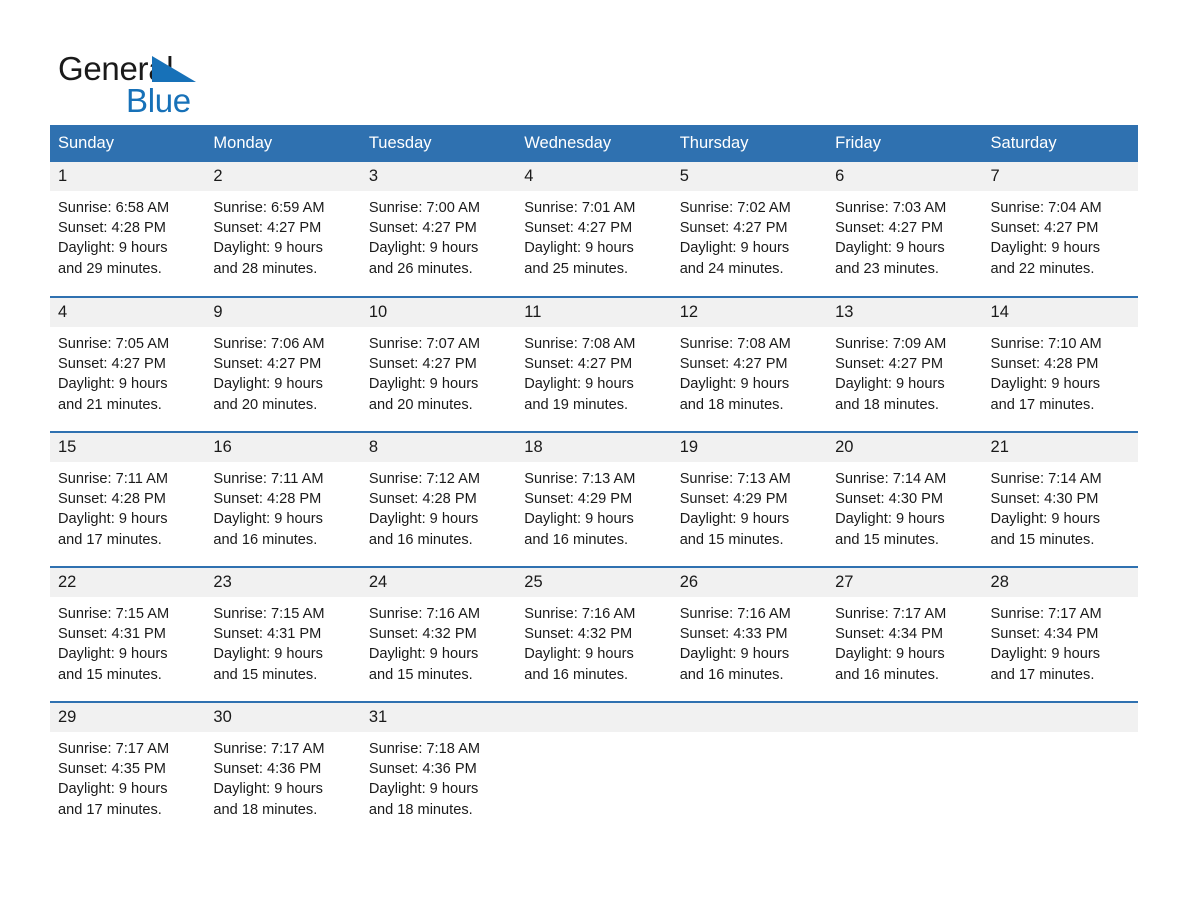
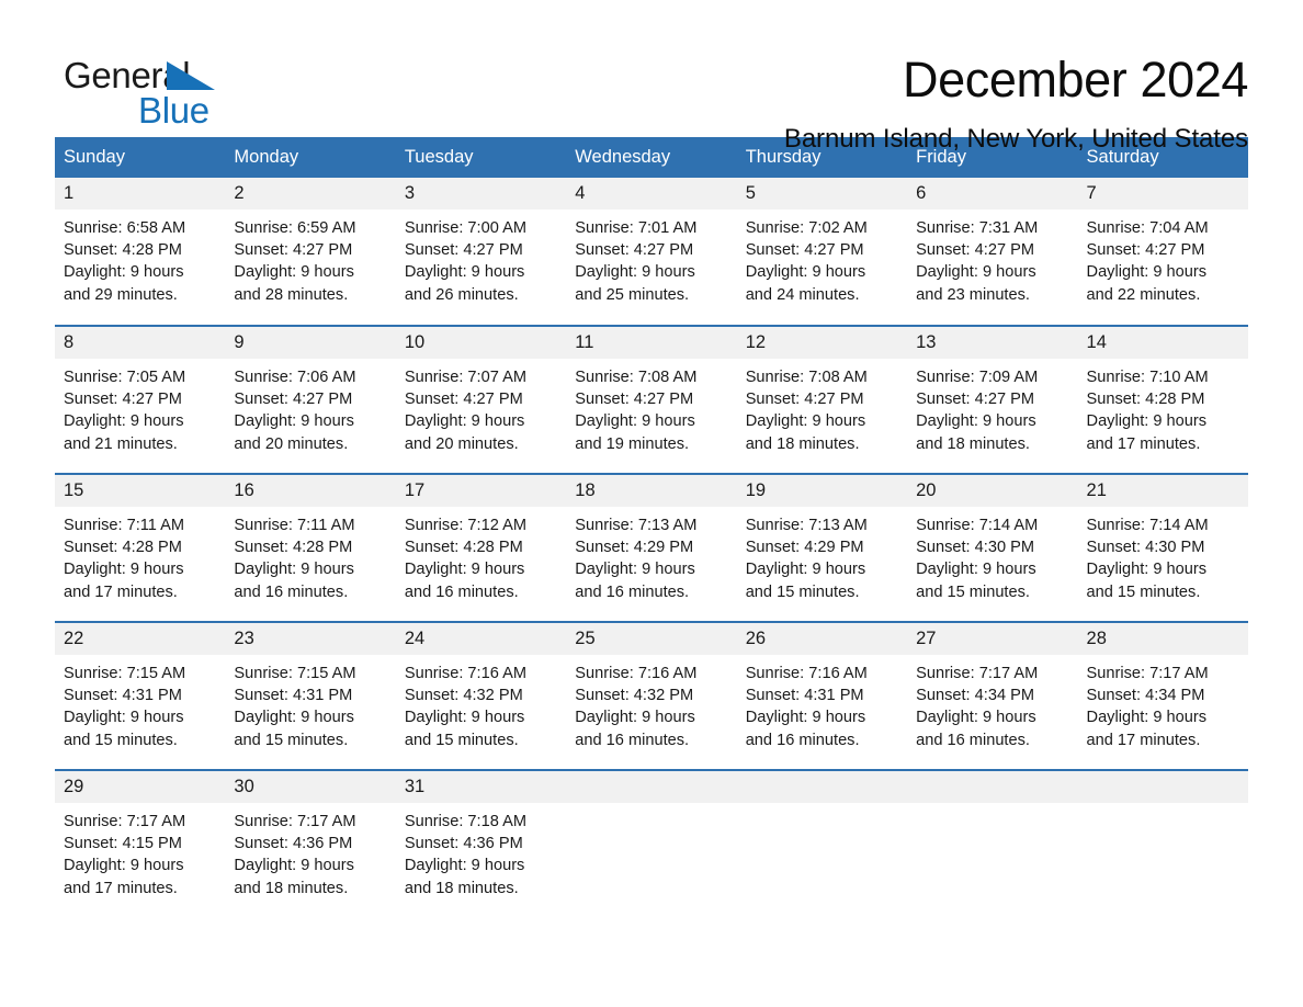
  General
  Blue
+ December 2024
+ Barnum Island, New York, United States
  Sunday	Monday	Tuesday	Wednesday	Thursday	Friday	Saturday
- 1 Sunrise: 6:58 AM Sunset: 4:28 PM Daylight: 9 hours and 29 minutes.	2 Sunrise: 6:59 AM Sunset: 4:27 PM Daylight: 9 hours and 28 minutes.	3 Sunrise: 7:00 AM Sunset: 4:27 PM Daylight: 9 hours and 26 minutes.	4 Sunrise: 7:01 AM Sunset: 4:27 PM Daylight: 9 hours and 25 minutes.	5 Sunrise: 7:02 AM Sunset: 4:27 PM Daylight: 9 hours and 24 minutes.	6 Sunrise: 7:03 AM Sunset: 4:27 PM Daylight: 9 hours and 23 minutes.	7 Sunrise: 7:04 AM Sunset: 4:27 PM Daylight: 9 hours and 22 minutes.
+ 1 Sunrise: 6:58 AM Sunset: 4:28 PM Daylight: 9 hours and 29 minutes.	2 Sunrise: 6:59 AM Sunset: 4:27 PM Daylight: 9 hours and 28 minutes.	3 Sunrise: 7:00 AM Sunset: 4:27 PM Daylight: 9 hours and 26 minutes.	4 Sunrise: 7:01 AM Sunset: 4:27 PM Daylight: 9 hours and 25 minutes.	5 Sunrise: 7:02 AM Sunset: 4:27 PM Daylight: 9 hours and 24 minutes.	6 Sunrise: 7:31 AM Sunset: 4:27 PM Daylight: 9 hours and 23 minutes.	7 Sunrise: 7:04 AM Sunset: 4:27 PM Daylight: 9 hours and 22 minutes.
- 4 Sunrise: 7:05 AM Sunset: 4:27 PM Daylight: 9 hours and 21 minutes.	9 Sunrise: 7:06 AM Sunset: 4:27 PM Daylight: 9 hours and 20 minutes.	10 Sunrise: 7:07 AM Sunset: 4:27 PM Daylight: 9 hours and 20 minutes.	11 Sunrise: 7:08 AM Sunset: 4:27 PM Daylight: 9 hours and 19 minutes.	12 Sunrise: 7:08 AM Sunset: 4:27 PM Daylight: 9 hours and 18 minutes.	13 Sunrise: 7:09 AM Sunset: 4:27 PM Daylight: 9 hours and 18 minutes.	14 Sunrise: 7:10 AM Sunset: 4:28 PM Daylight: 9 hours and 17 minutes.
+ 8 Sunrise: 7:05 AM Sunset: 4:27 PM Daylight: 9 hours and 21 minutes.	9 Sunrise: 7:06 AM Sunset: 4:27 PM Daylight: 9 hours and 20 minutes.	10 Sunrise: 7:07 AM Sunset: 4:27 PM Daylight: 9 hours and 20 minutes.	11 Sunrise: 7:08 AM Sunset: 4:27 PM Daylight: 9 hours and 19 minutes.	12 Sunrise: 7:08 AM Sunset: 4:27 PM Daylight: 9 hours and 18 minutes.	13 Sunrise: 7:09 AM Sunset: 4:27 PM Daylight: 9 hours and 18 minutes.	14 Sunrise: 7:10 AM Sunset: 4:28 PM Daylight: 9 hours and 17 minutes.
- 15 Sunrise: 7:11 AM Sunset: 4:28 PM Daylight: 9 hours and 17 minutes.	16 Sunrise: 7:11 AM Sunset: 4:28 PM Daylight: 9 hours and 16 minutes.	8 Sunrise: 7:12 AM Sunset: 4:28 PM Daylight: 9 hours and 16 minutes.	18 Sunrise: 7:13 AM Sunset: 4:29 PM Daylight: 9 hours and 16 minutes.	19 Sunrise: 7:13 AM Sunset: 4:29 PM Daylight: 9 hours and 15 minutes.	20 Sunrise: 7:14 AM Sunset: 4:30 PM Daylight: 9 hours and 15 minutes.	21 Sunrise: 7:14 AM Sunset: 4:30 PM Daylight: 9 hours and 15 minutes.
+ 15 Sunrise: 7:11 AM Sunset: 4:28 PM Daylight: 9 hours and 17 minutes.	16 Sunrise: 7:11 AM Sunset: 4:28 PM Daylight: 9 hours and 16 minutes.	17 Sunrise: 7:12 AM Sunset: 4:28 PM Daylight: 9 hours and 16 minutes.	18 Sunrise: 7:13 AM Sunset: 4:29 PM Daylight: 9 hours and 16 minutes.	19 Sunrise: 7:13 AM Sunset: 4:29 PM Daylight: 9 hours and 15 minutes.	20 Sunrise: 7:14 AM Sunset: 4:30 PM Daylight: 9 hours and 15 minutes.	21 Sunrise: 7:14 AM Sunset: 4:30 PM Daylight: 9 hours and 15 minutes.
- 22 Sunrise: 7:15 AM Sunset: 4:31 PM Daylight: 9 hours and 15 minutes.	23 Sunrise: 7:15 AM Sunset: 4:31 PM Daylight: 9 hours and 15 minutes.	24 Sunrise: 7:16 AM Sunset: 4:32 PM Daylight: 9 hours and 15 minutes.	25 Sunrise: 7:16 AM Sunset: 4:32 PM Daylight: 9 hours and 16 minutes.	26 Sunrise: 7:16 AM Sunset: 4:33 PM Daylight: 9 hours and 16 minutes.	27 Sunrise: 7:17 AM Sunset: 4:34 PM Daylight: 9 hours and 16 minutes.	28 Sunrise: 7:17 AM Sunset: 4:34 PM Daylight: 9 hours and 17 minutes.
+ 22 Sunrise: 7:15 AM Sunset: 4:31 PM Daylight: 9 hours and 15 minutes.	23 Sunrise: 7:15 AM Sunset: 4:31 PM Daylight: 9 hours and 15 minutes.	24 Sunrise: 7:16 AM Sunset: 4:32 PM Daylight: 9 hours and 15 minutes.	25 Sunrise: 7:16 AM Sunset: 4:32 PM Daylight: 9 hours and 16 minutes.	26 Sunrise: 7:16 AM Sunset: 4:31 PM Daylight: 9 hours and 16 minutes.	27 Sunrise: 7:17 AM Sunset: 4:34 PM Daylight: 9 hours and 16 minutes.	28 Sunrise: 7:17 AM Sunset: 4:34 PM Daylight: 9 hours and 17 minutes.
- 29 Sunrise: 7:17 AM Sunset: 4:35 PM Daylight: 9 hours and 17 minutes.	30 Sunrise: 7:17 AM Sunset: 4:36 PM Daylight: 9 hours and 18 minutes.	31 Sunrise: 7:18 AM Sunset: 4:36 PM Daylight: 9 hours and 18 minutes.
+ 29 Sunrise: 7:17 AM Sunset: 4:15 PM Daylight: 9 hours and 17 minutes.	30 Sunrise: 7:17 AM Sunset: 4:36 PM Daylight: 9 hours and 18 minutes.	31 Sunrise: 7:18 AM Sunset: 4:36 PM Daylight: 9 hours and 18 minutes.
